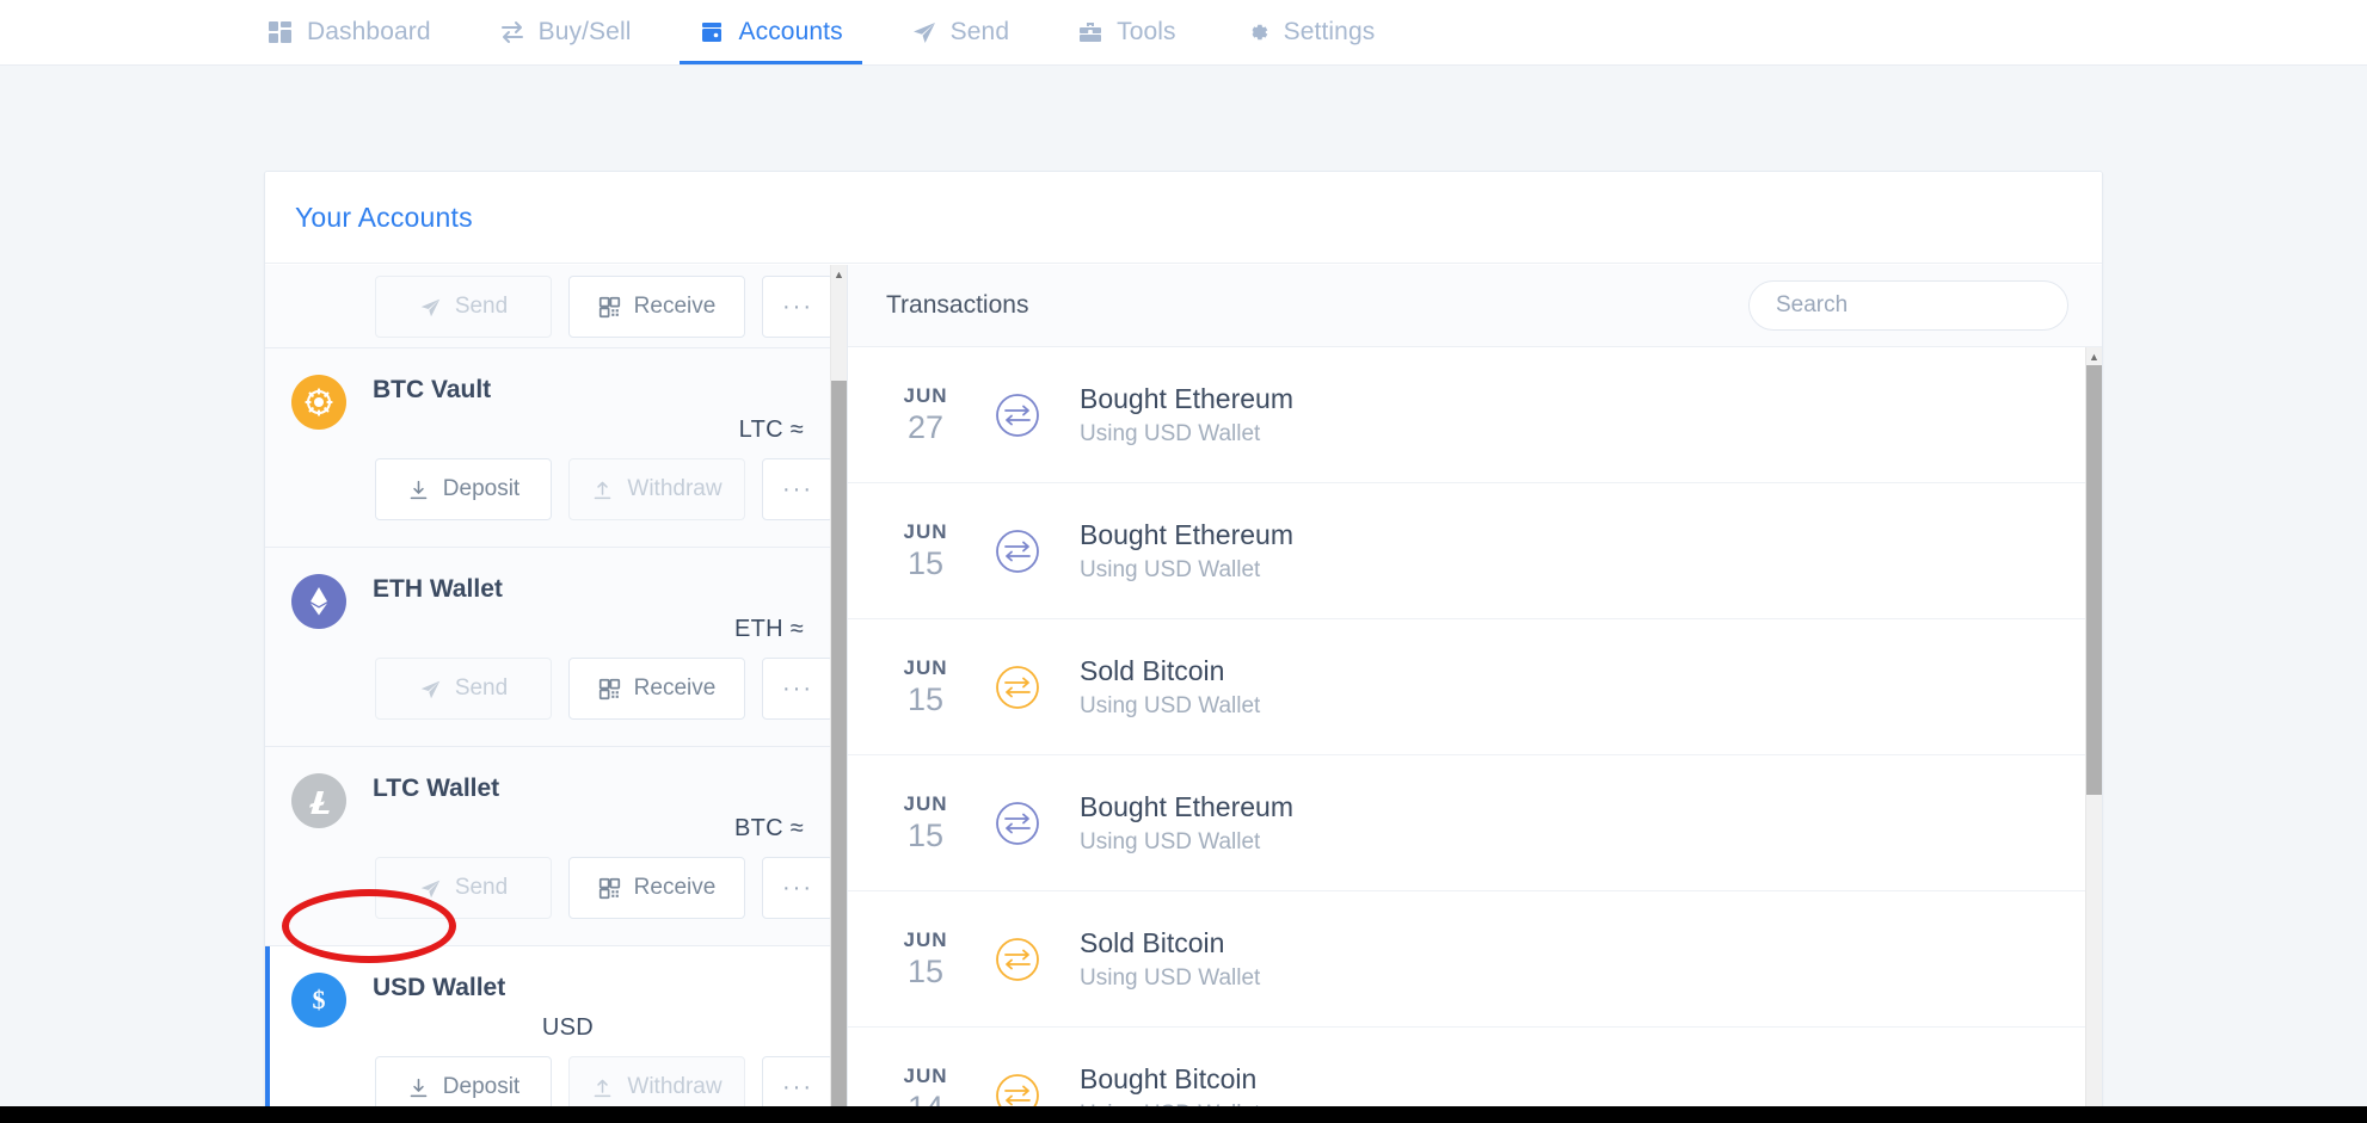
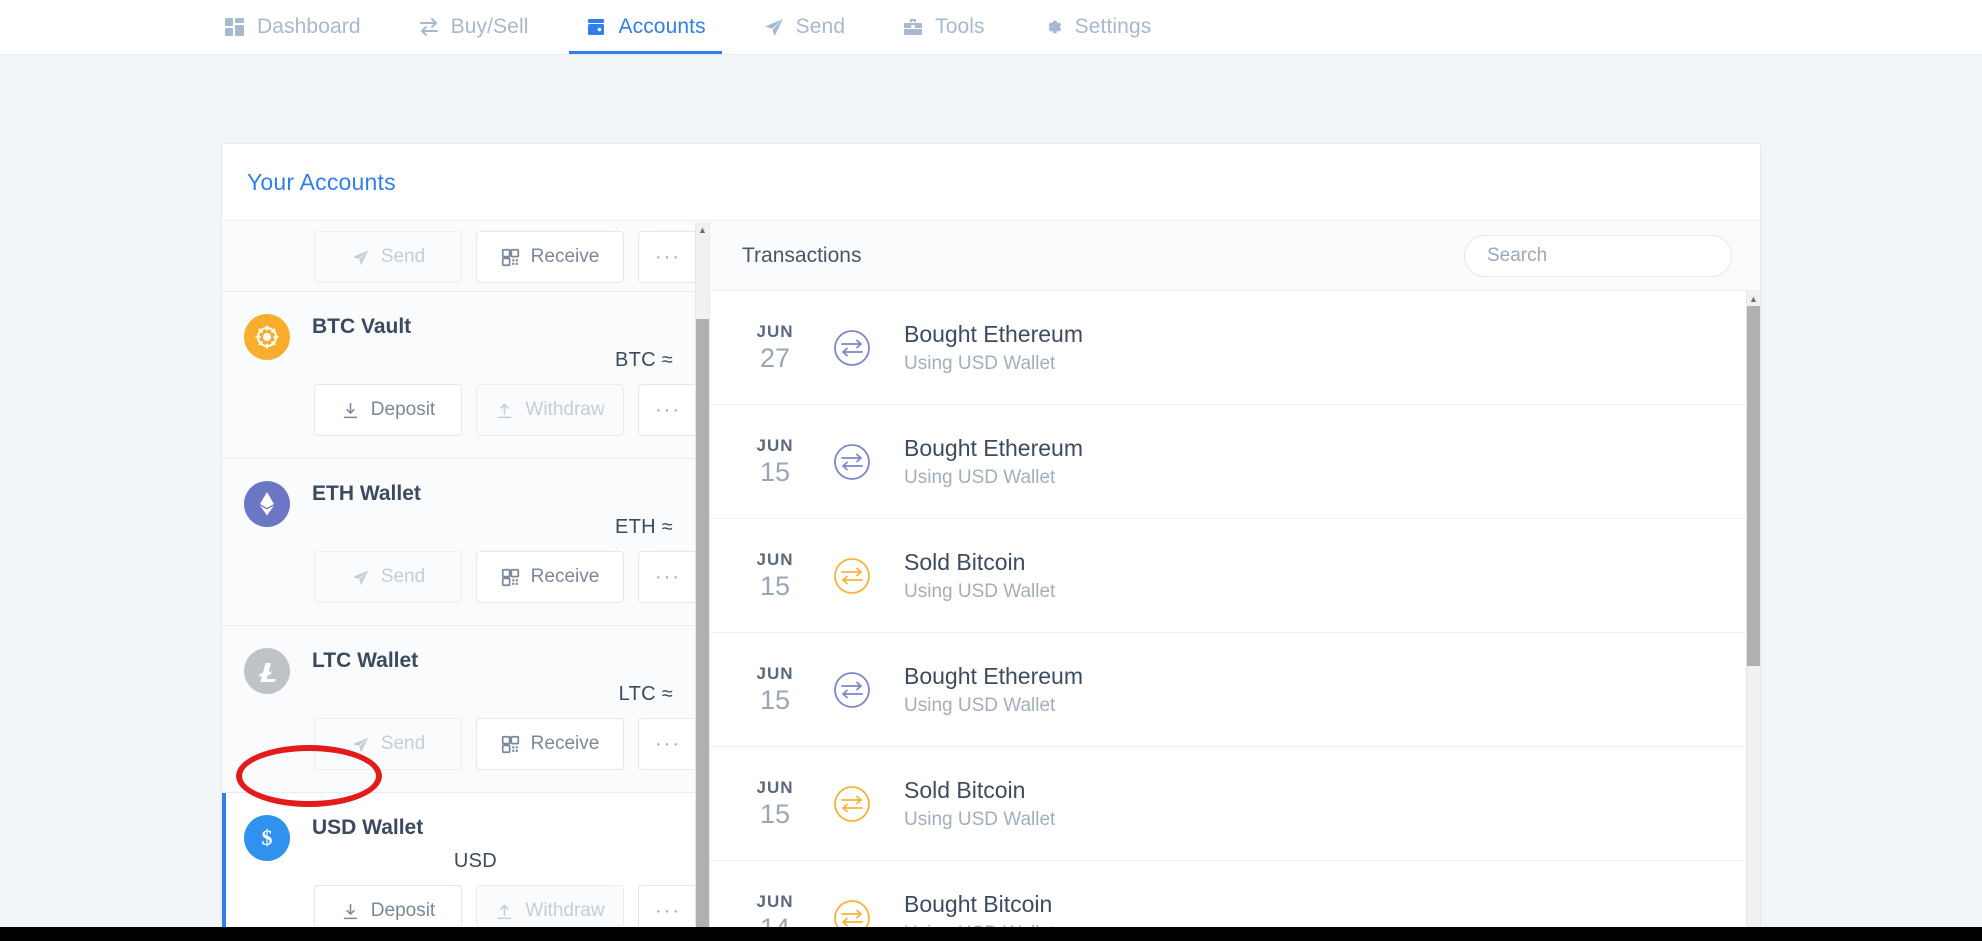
  Dashboard
  Buy/Sell
  Accounts
  Send
  Tools
  Settings
  Your Accounts
  Send
  Receive
  ···
  BTC Vault
- LTC ≈
+ BTC ≈
  Deposit
  Withdraw
  ···
  ETH Wallet
  ETH ≈
  Send
  Receive
  ···
  LTC Wallet
- BTC ≈
+ LTC ≈
  Send
  Receive
  ···
  $
  USD Wallet
  USD
  Deposit
  Withdraw
  ···
  ▲
  Transactions
  Search
  JUN
  27
  Bought Ethereum
  Using USD Wallet
  JUN
  15
  Bought Ethereum
  Using USD Wallet
  JUN
  15
  Sold Bitcoin
  Using USD Wallet
  JUN
  15
  Bought Ethereum
  Using USD Wallet
  JUN
  15
  Sold Bitcoin
  Using USD Wallet
  JUN
  Bought Bitcoin
  ▲
